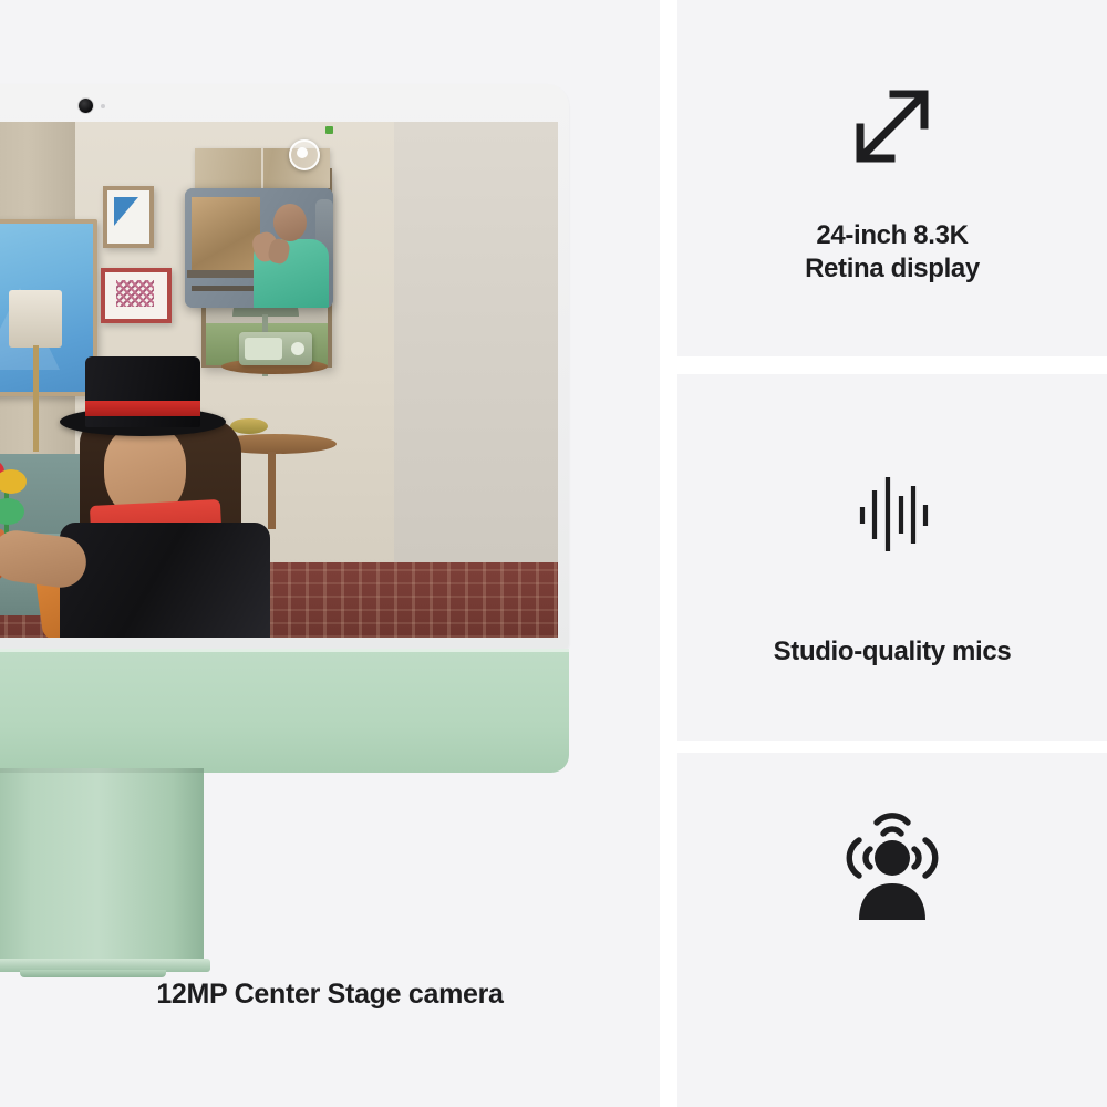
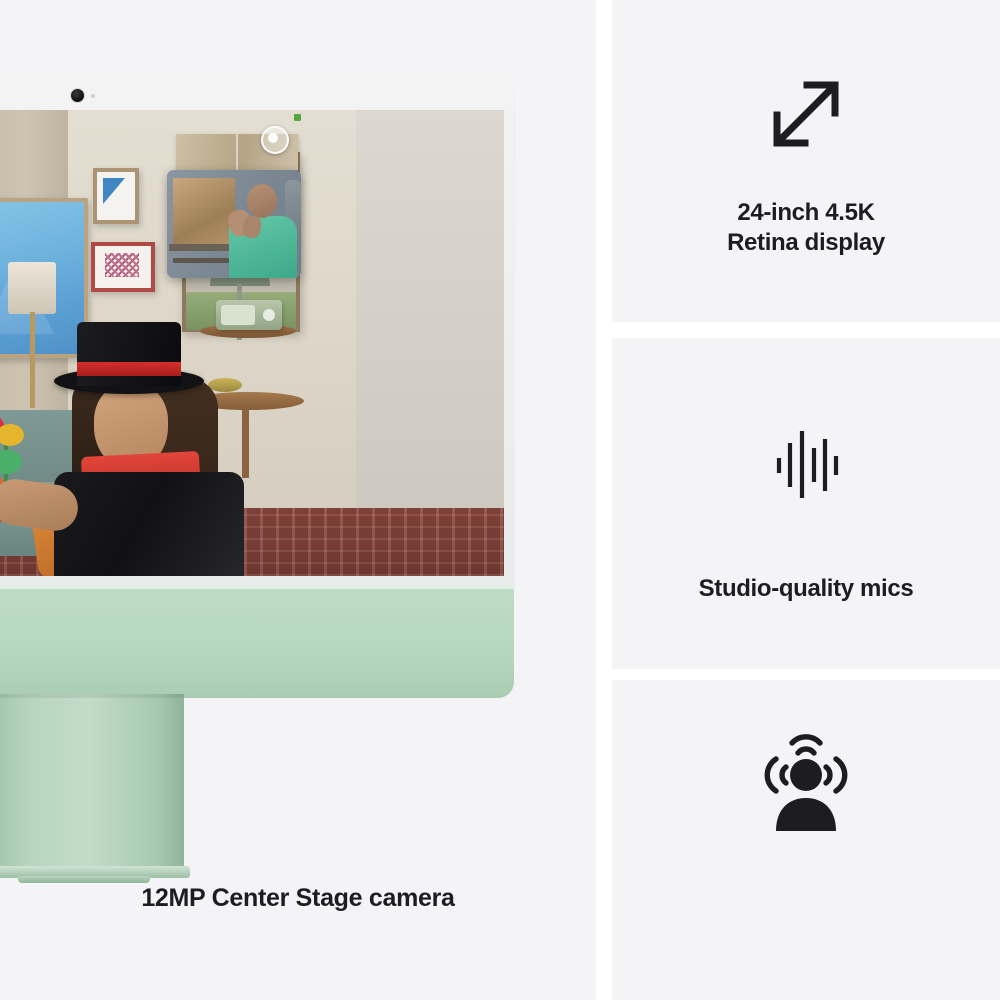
  12MP Center Stage camera
- 24-inch 8.3K
+ 24-inch 4.5K
  Retina display
  Studio-quality mics
